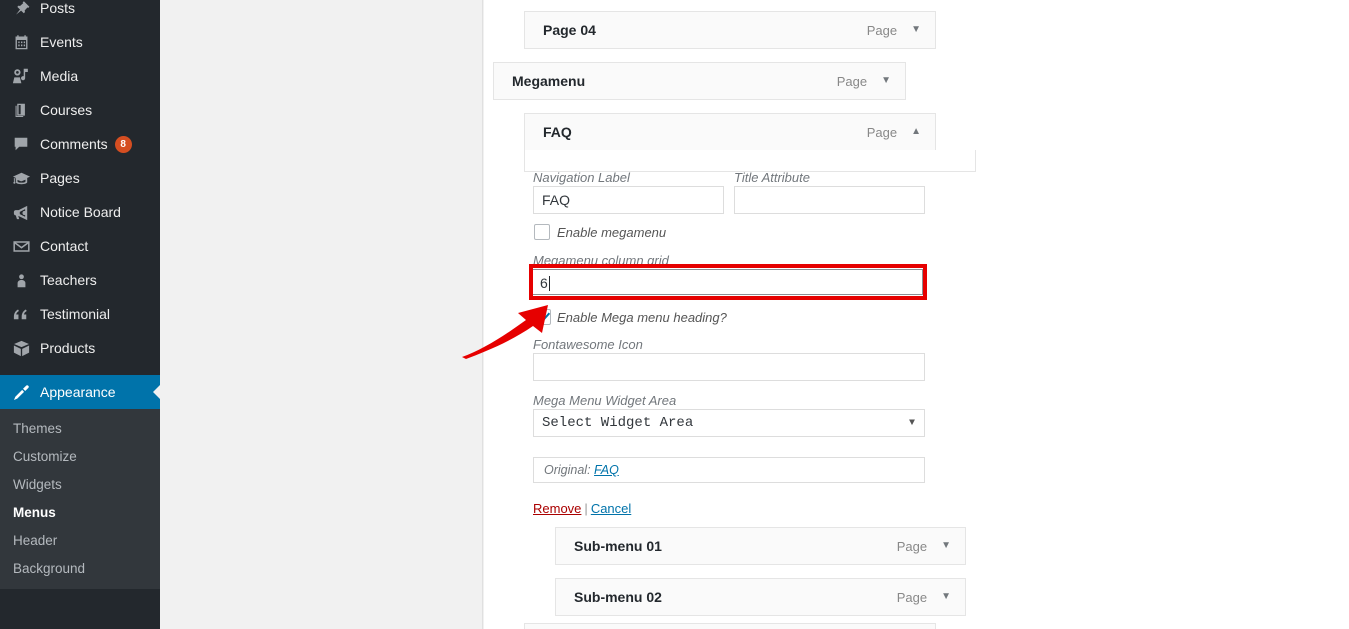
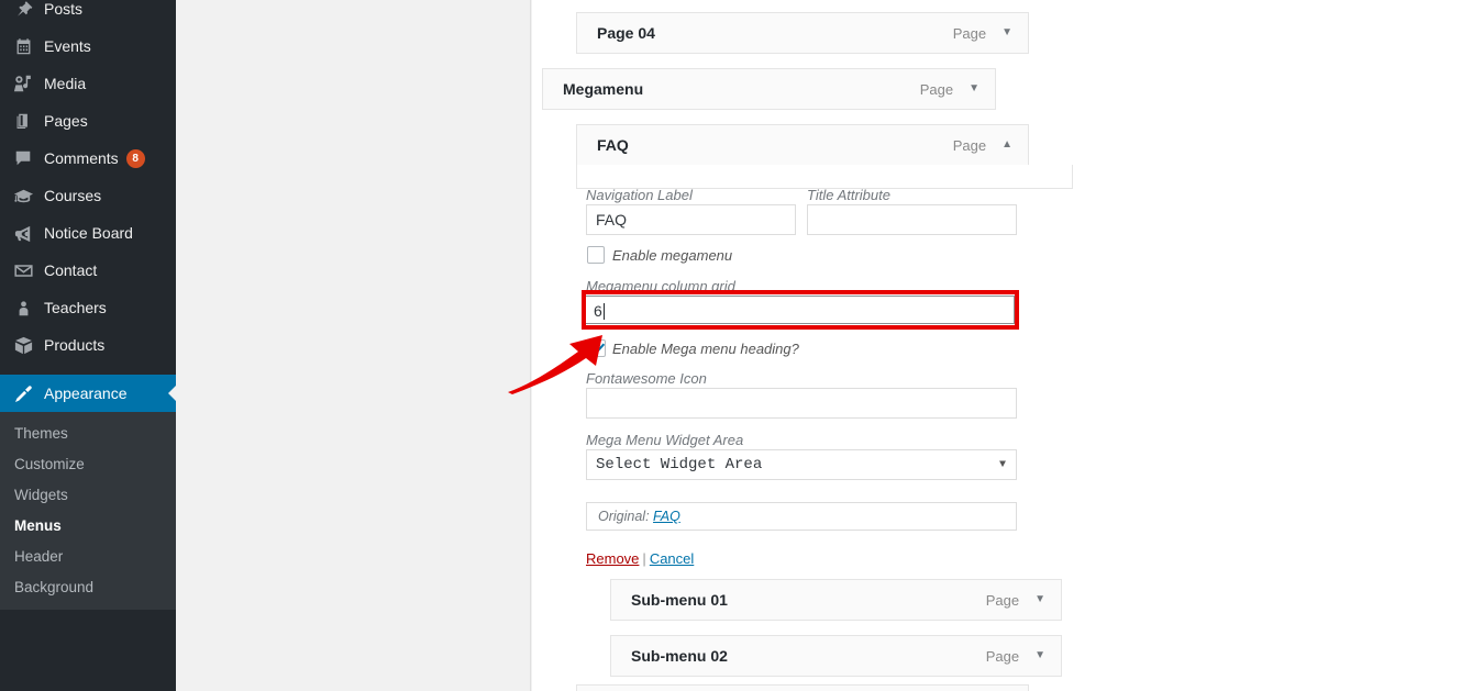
  Posts
  Events
  Media
- Courses
+ Pages
  Comments
  8
- Pages
+ Courses
  Notice Board
  Contact
  Teachers
- Testimonial
  Products
  Appearance
  Themes
  Customize
  Widgets
  Menus
  Header
  Background
  Page 04
  Page
  ▼
  Megamenu
  Page
  ▼
  FAQ
  Page
  ▲
  Navigation Label
  FAQ
  Title Attribute
  Enable megamenu
  Megamenu column grid
  6
  Enable Mega menu heading?
  Fontawesome Icon
  Mega Menu Widget Area
  Select Widget Area
  ▼
  Original: FAQ
  Remove | Cancel
  Sub-menu 01
  Page
  ▼
  Sub-menu 02
  Page
  ▼
